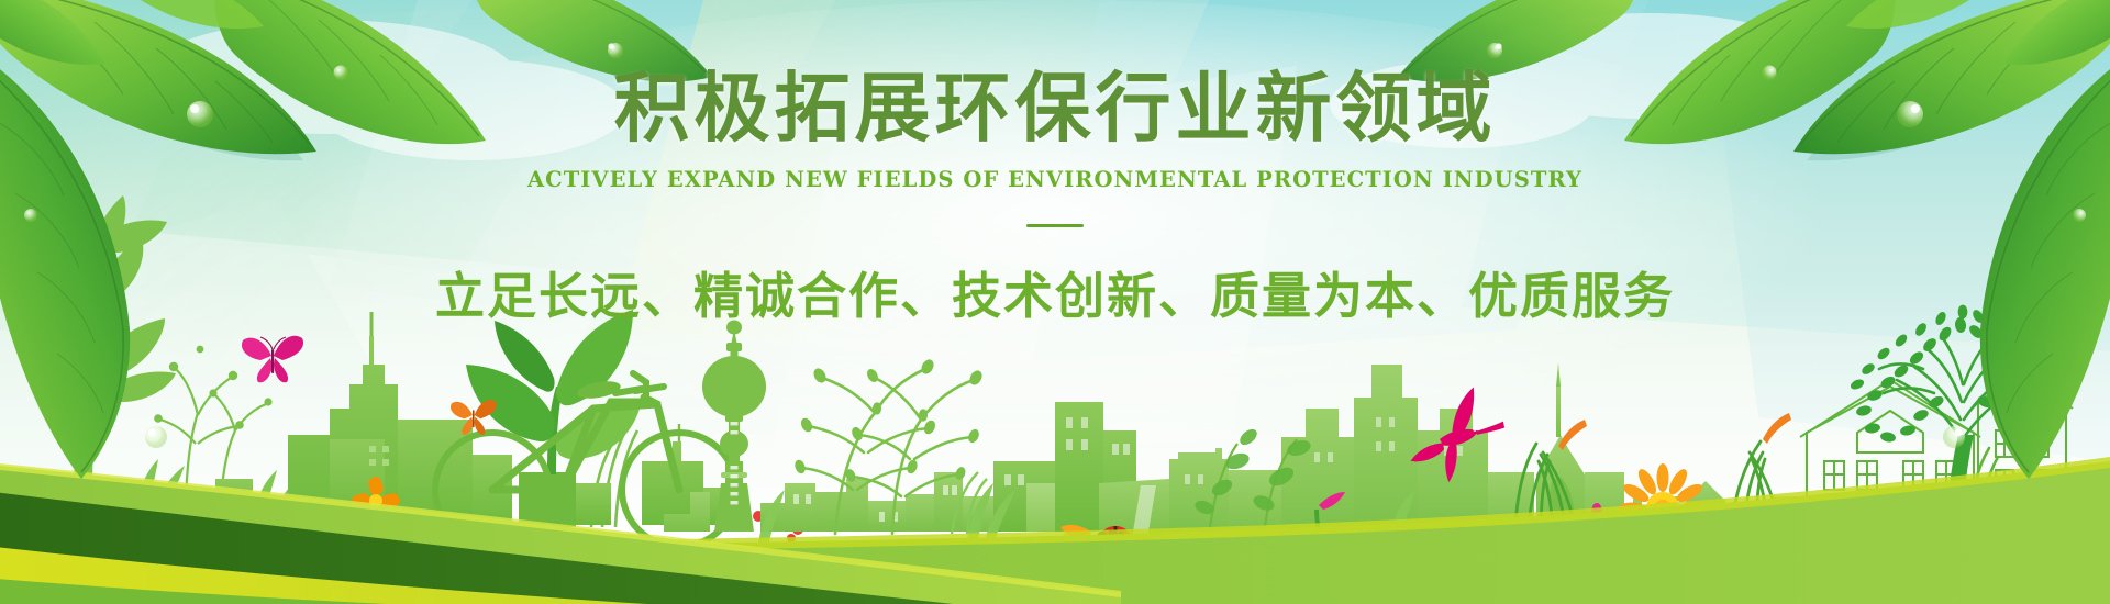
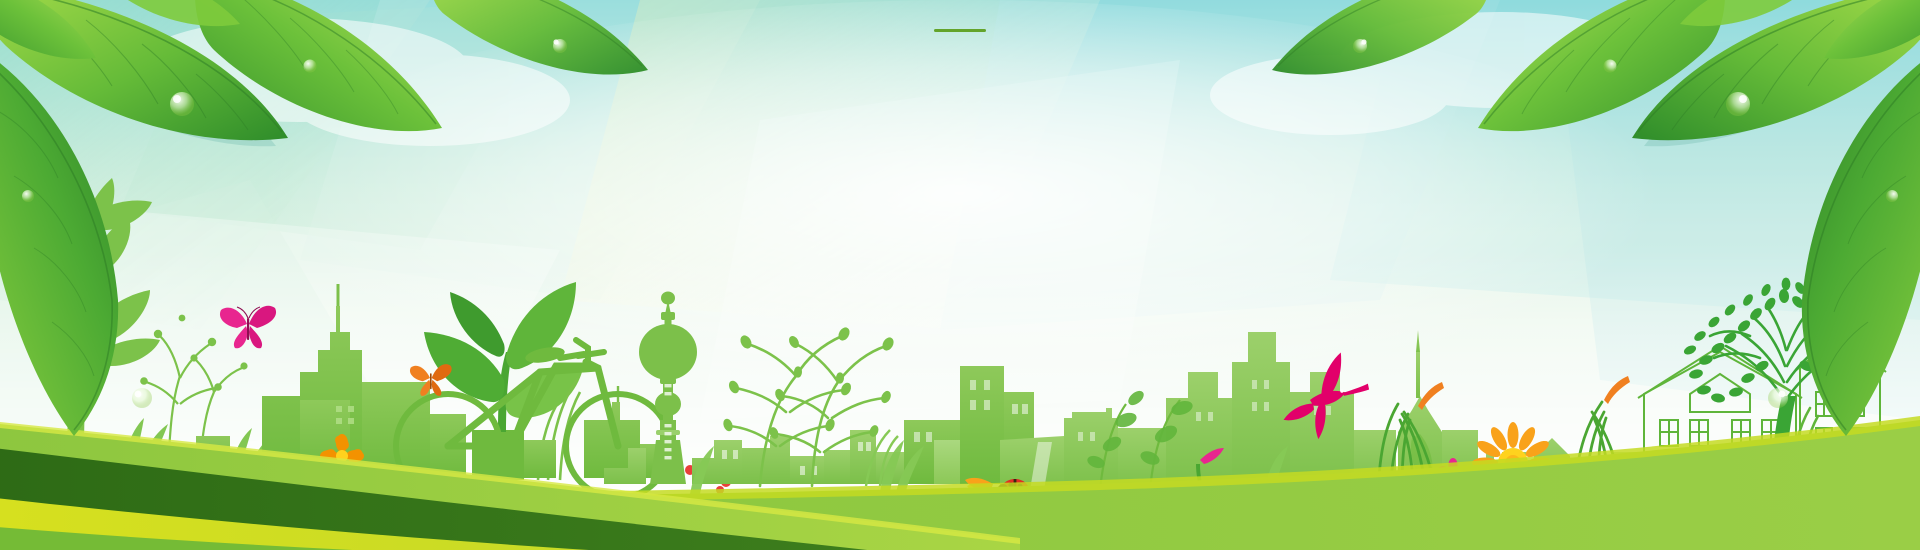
- 积极拓展环保行业新领域
- ACTIVELY EXPAND NEW FIELDS OF ENVIRONMENTAL PROTECTION INDUSTRY
- 立足长远、精诚合作、技术创新、质量为本、优质服务
